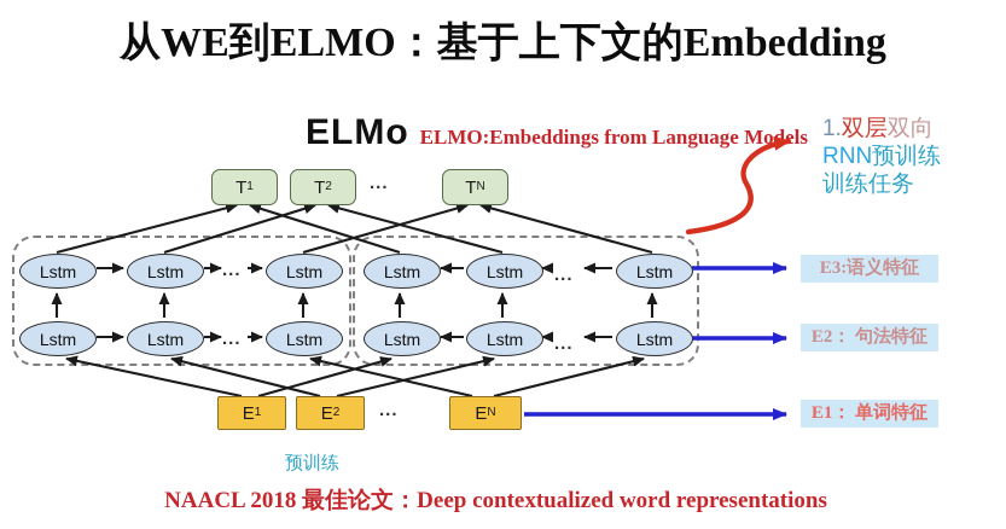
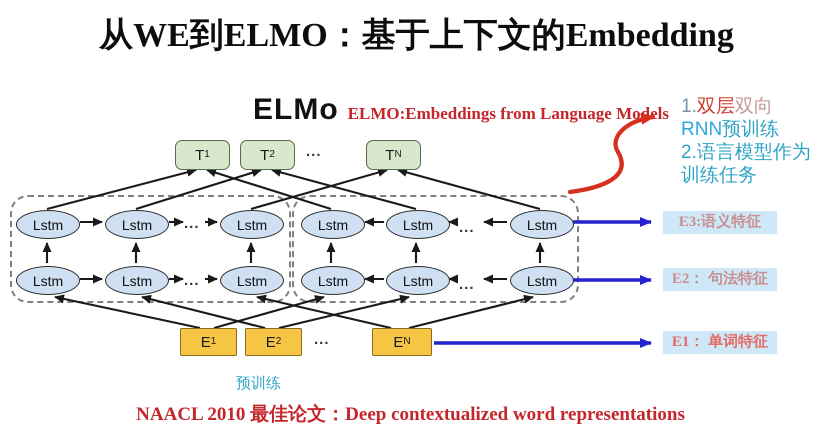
  从WE到ELMO：基于上下文的Embedding
  ELMo
  ELMO:Embeddings from Language Models
  T
  1
  T
  2
  T
  N
  ...
  Lstm
  Lstm
  Lstm
  Lstm
  Lstm
  Lstm
  ...
  ...
  Lstm
  Lstm
  Lstm
  Lstm
  Lstm
  Lstm
  ...
  ...
  E
  1
  E
  2
  E
  N
  ...
  1.双层双向
  RNN预训练
+ 2.语言模型作为
  训练任务
  E3:语义特征
  E2： 句法特征
  E1： 单词特征
  预训练
- NAACL 2018 最佳论文：Deep contextualized word representations
+ NAACL 2010 最佳论文：Deep contextualized word representations
